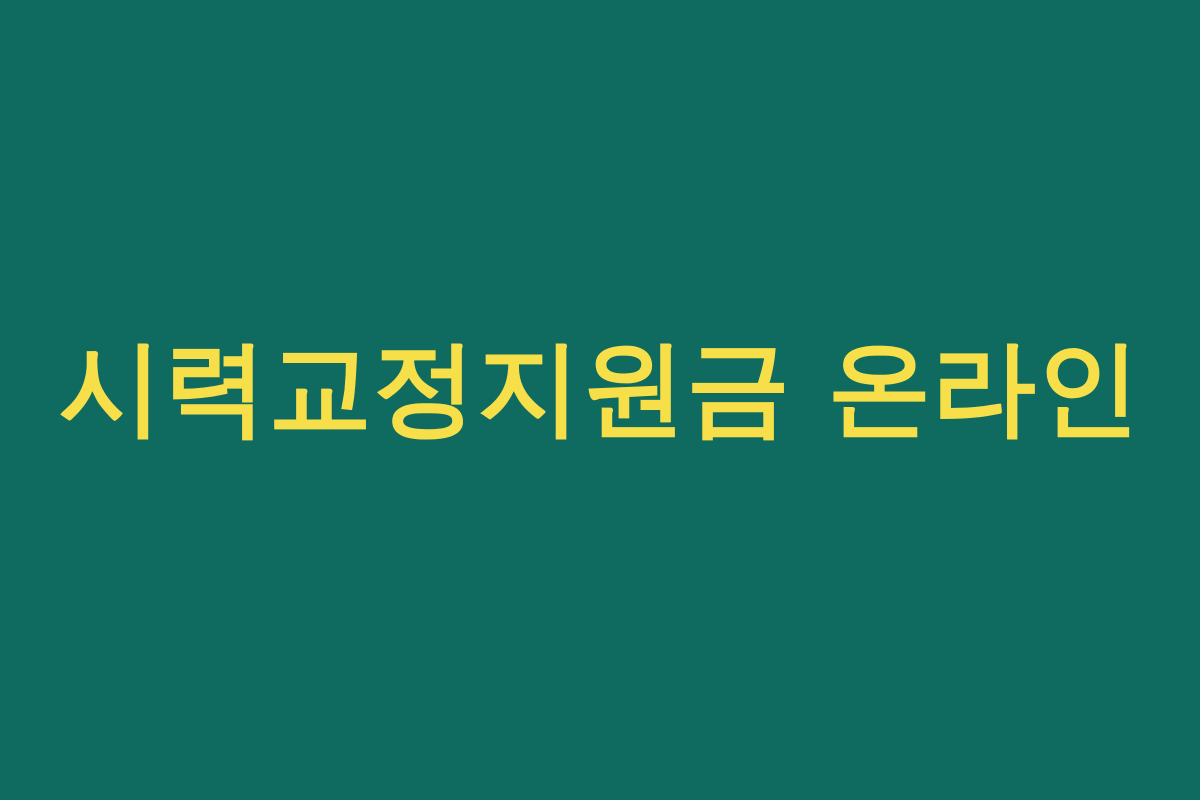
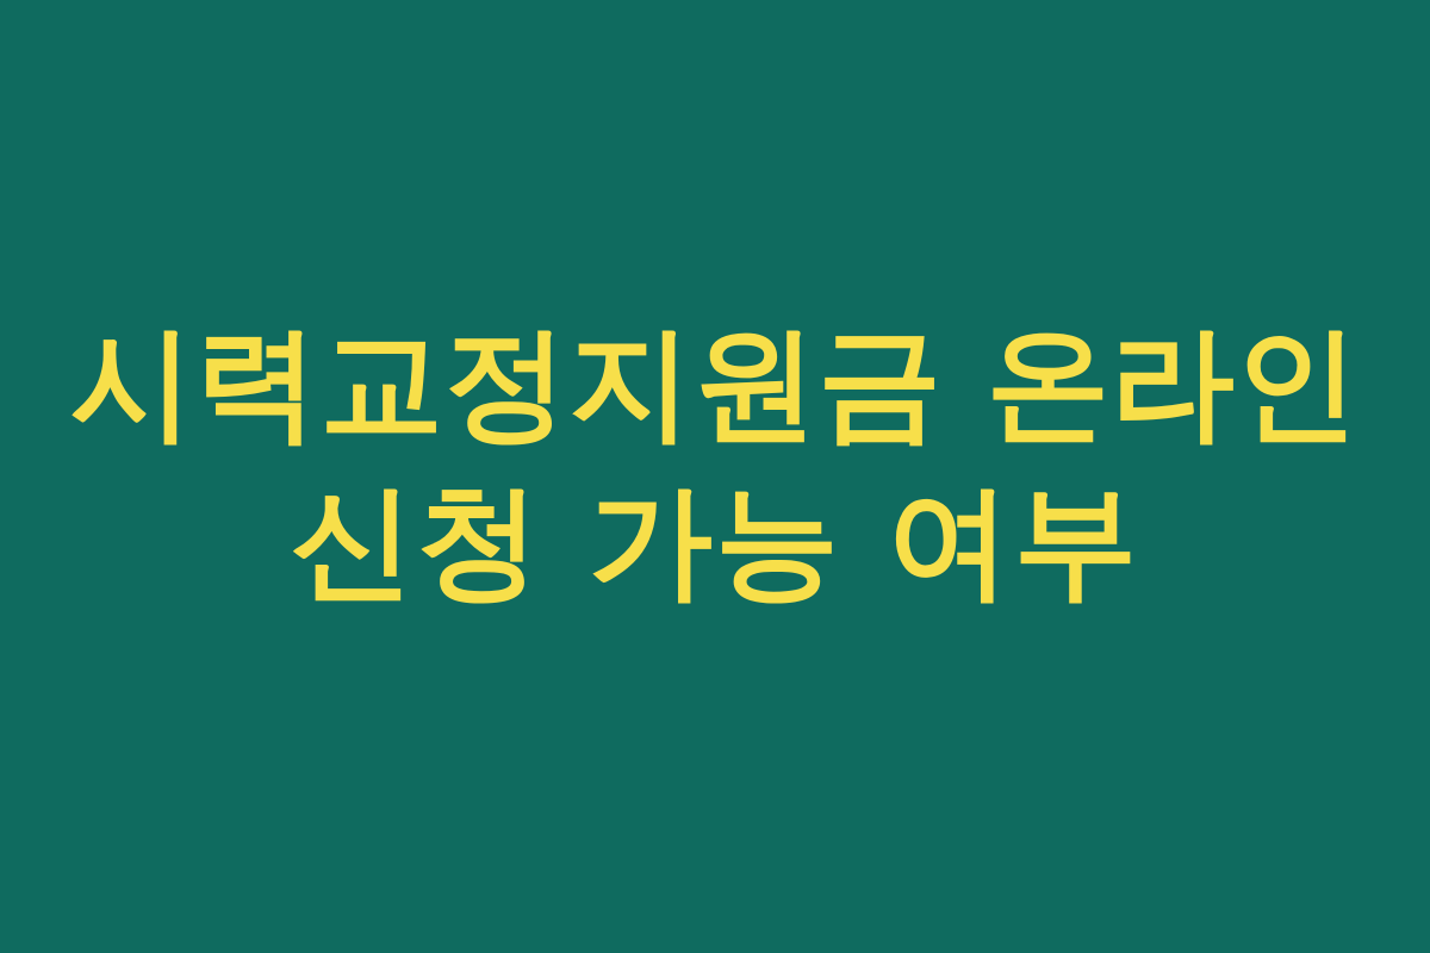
  시력교정지원금 온라인
+ 신청 가능 여부
